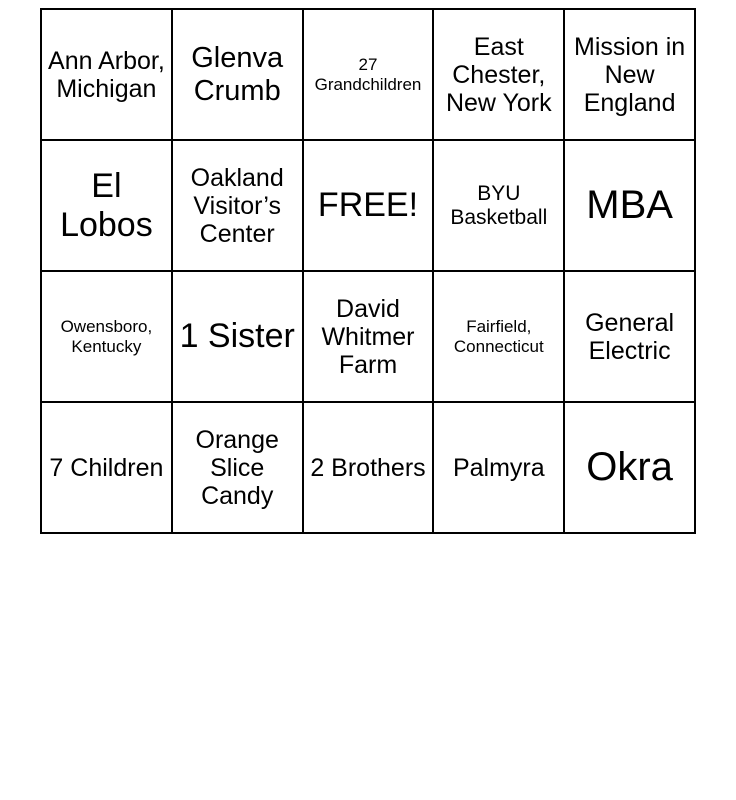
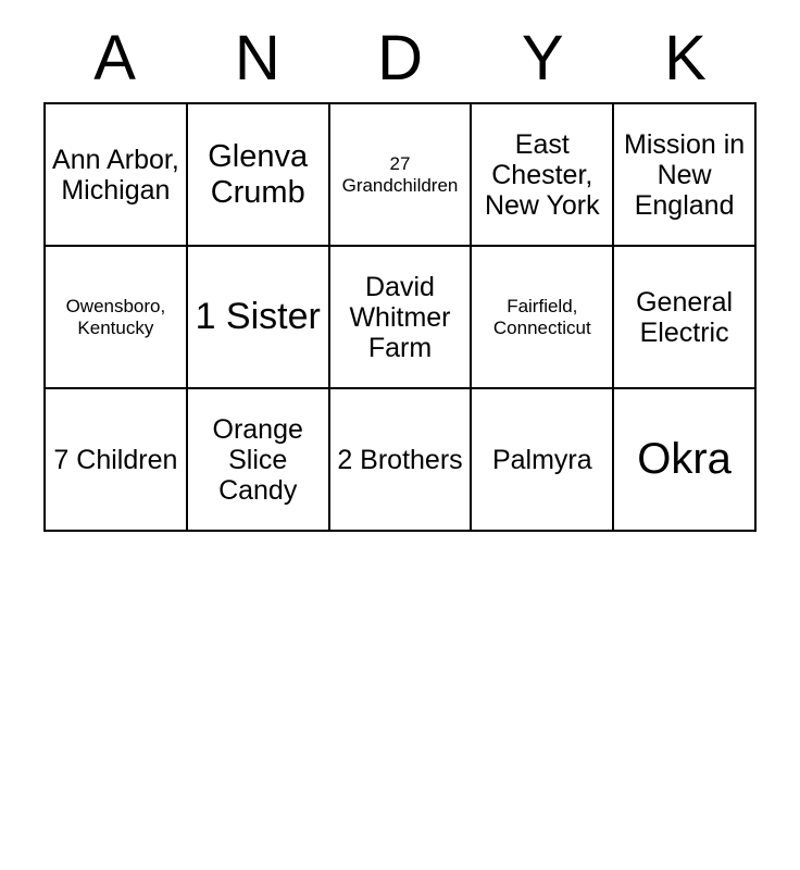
+ A
+ N
+ D
+ Y
+ K
  Ann Arbor, Michigan	Glenva Crumb	27 Grandchildren	East Chester, New York	Mission in New England
- El Lobos	Oakland Visitor’s Center	FREE!	BYU Basketball	MBA
  Owensboro, Kentucky	1 Sister	David Whitmer Farm	Fairfield, Connecticut	General Electric
  7 Children	Orange Slice Candy	2 Brothers	Palmyra	Okra
